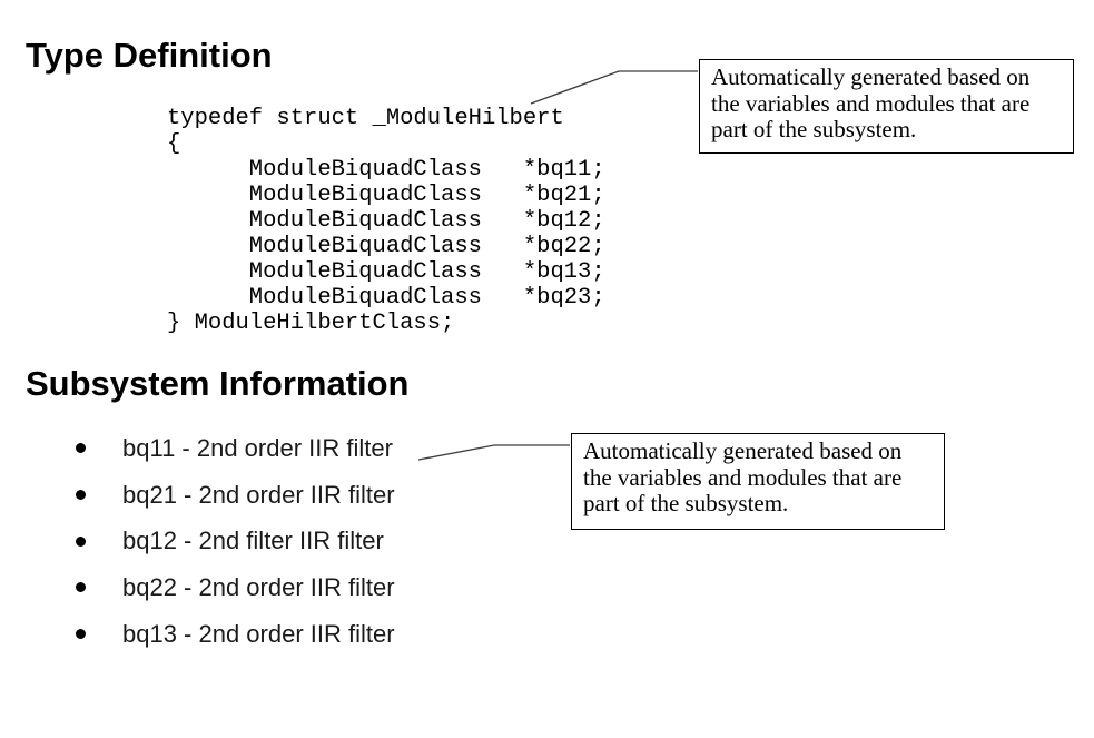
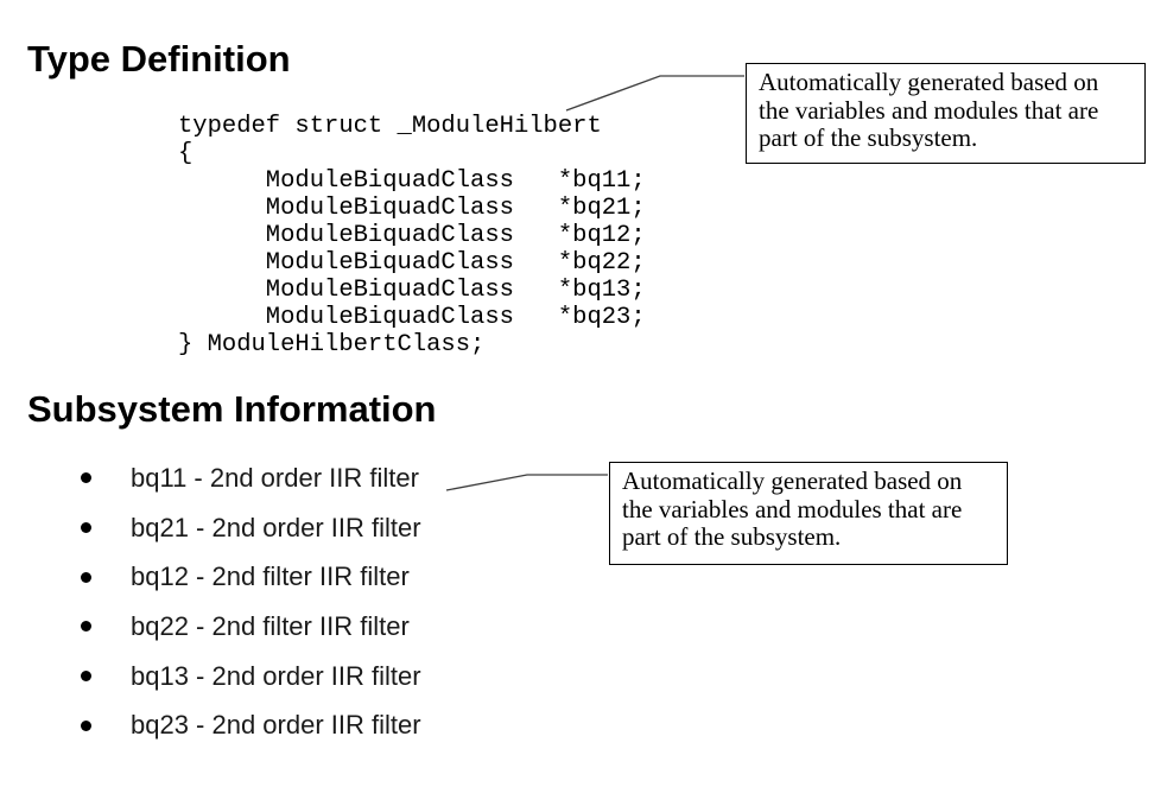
  Type Definition
  typedef struct _ModuleHilbert
  {
  ModuleBiquadClass *bq11;
  ModuleBiquadClass *bq21;
  ModuleBiquadClass *bq12;
  ModuleBiquadClass *bq22;
  ModuleBiquadClass *bq13;
  ModuleBiquadClass *bq23;
  } ModuleHilbertClass;
  Automatically generated based on
  the variables and modules that are
  part of the subsystem.
  Subsystem Information
  bq11 - 2nd order IIR filter
  bq21 - 2nd order IIR filter
  bq12 - 2nd filter IIR filter
- bq22 - 2nd order IIR filter
+ bq22 - 2nd filter IIR filter
  bq13 - 2nd order IIR filter
+ bq23 - 2nd order IIR filter
  Automatically generated based on
  the variables and modules that are
  part of the subsystem.
